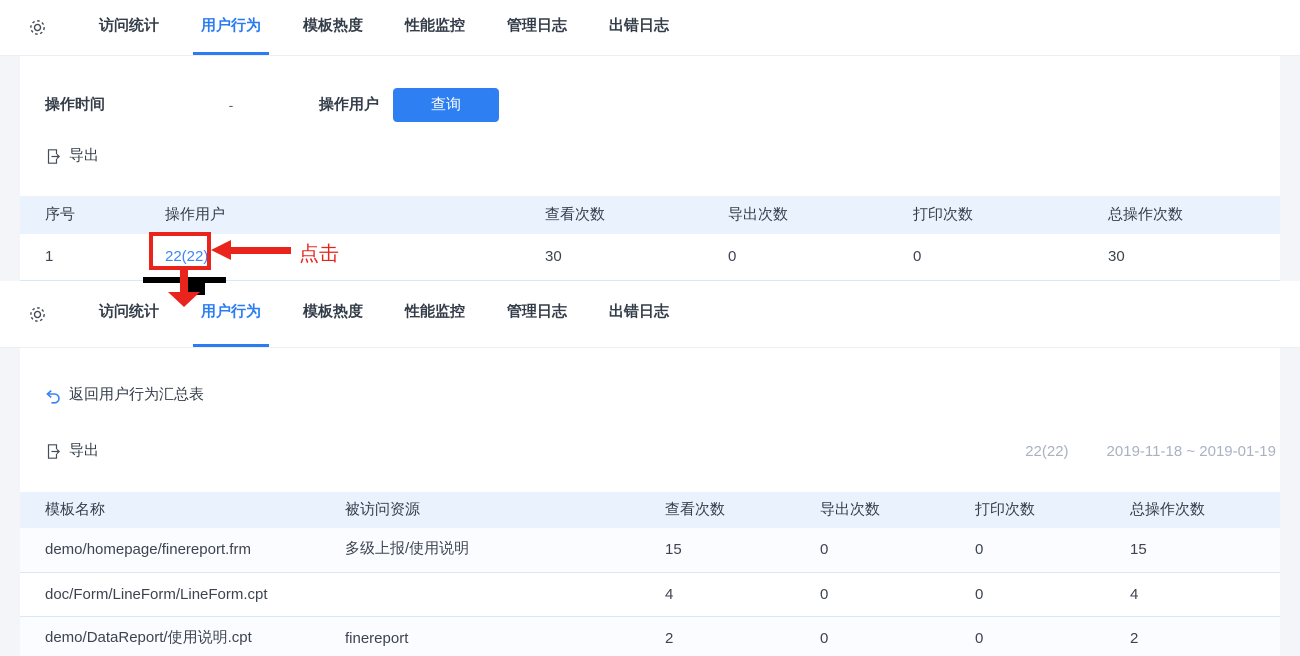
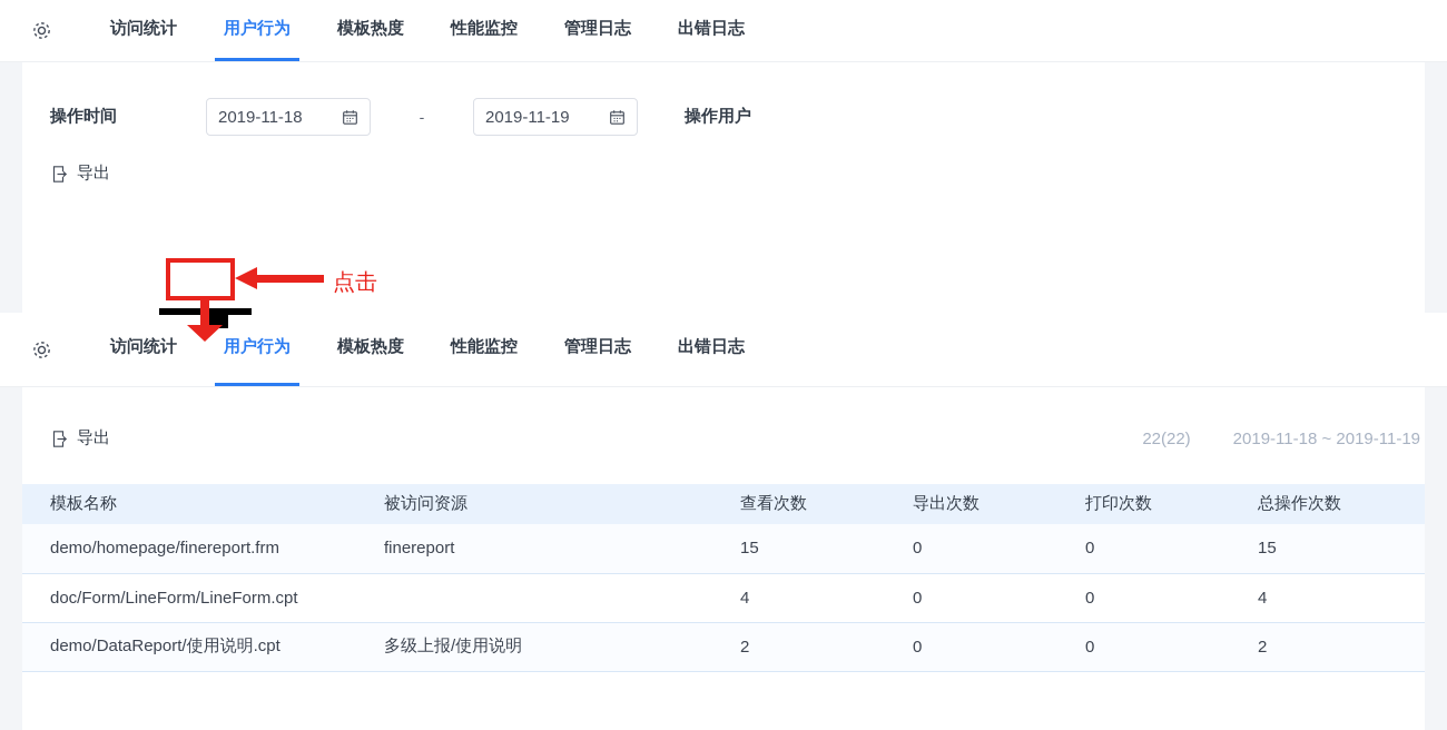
  访问统计
  用户行为
  模板热度
  性能监控
  管理日志
  出错日志
  操作时间
+ 2019-11-18
  -
+ 2019-11-19
  操作用户
- 查询
  导出
- 序号	操作用户	查看次数	导出次数	打印次数	总操作次数
- 1	22(22)	30	0	0	30
  访问统计
  用户行为
  模板热度
  性能监控
  管理日志
  出错日志
- 返回用户行为汇总表
  导出
  22(22)
- 2019-11-18 ~ 2019-01-19
+ 2019-11-18 ~ 2019-11-19
  模板名称	被访问资源	查看次数	导出次数	打印次数	总操作次数
- demo/homepage/finereport.frm	多级上报/使用说明	15	0	0	15
+ demo/homepage/finereport.frm	finereport	15	0	0	15
  doc/Form/LineForm/LineForm.cpt		4	0	0	4
- demo/DataReport/使用说明.cpt	finereport	2	0	0	2
+ demo/DataReport/使用说明.cpt	多级上报/使用说明	2	0	0	2
  点击
